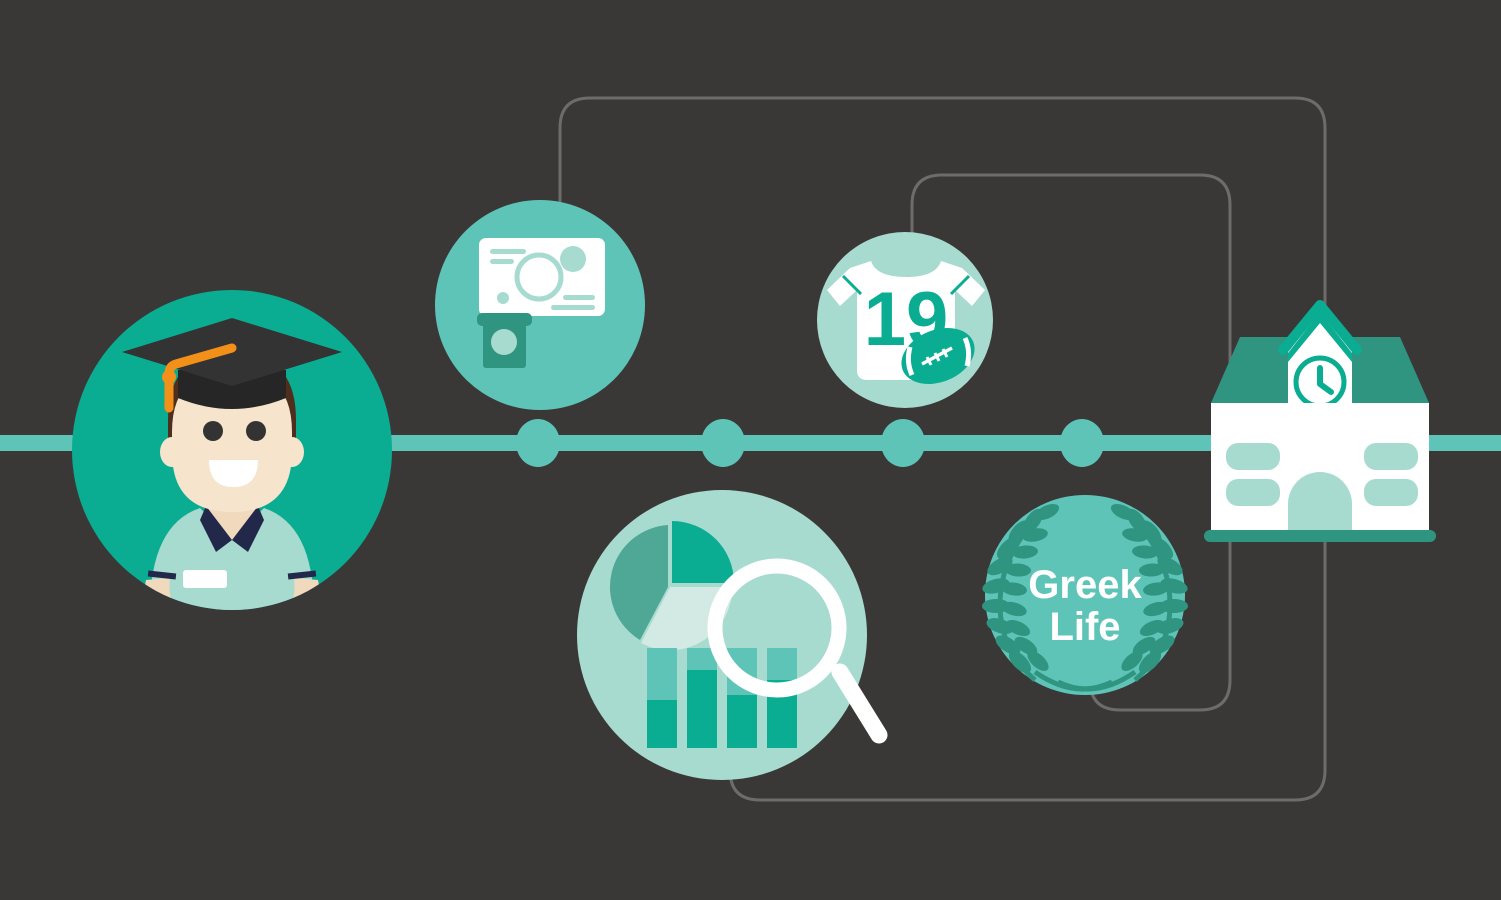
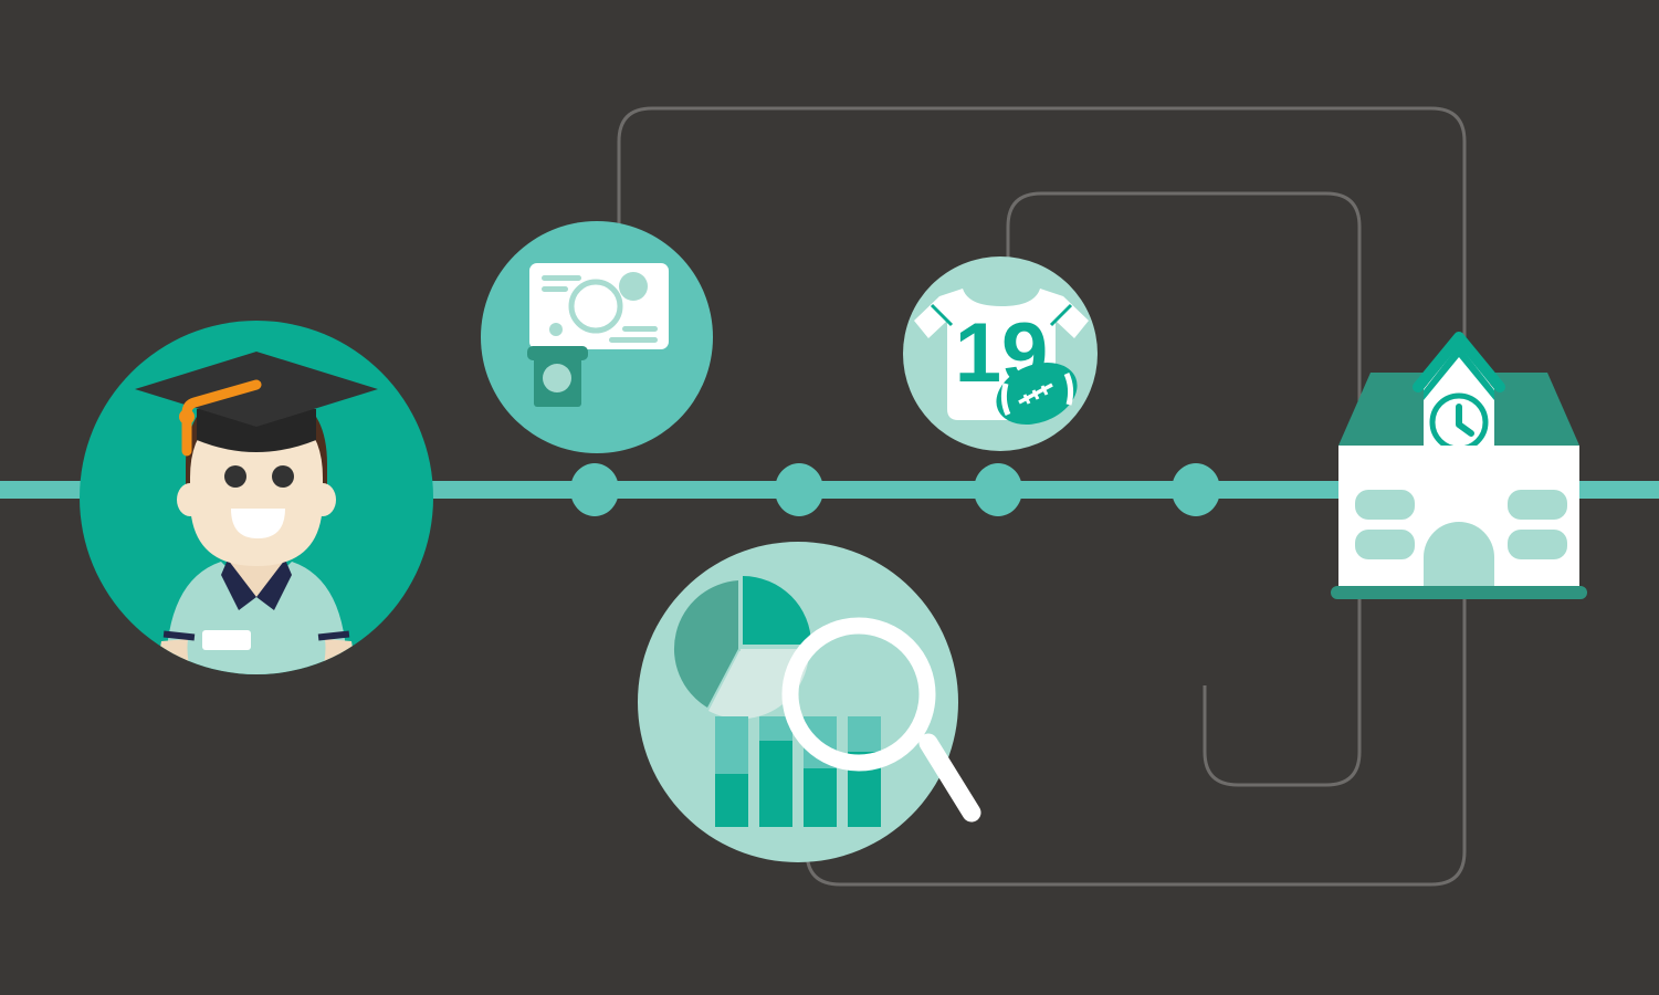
  19
- Greek
- Life
